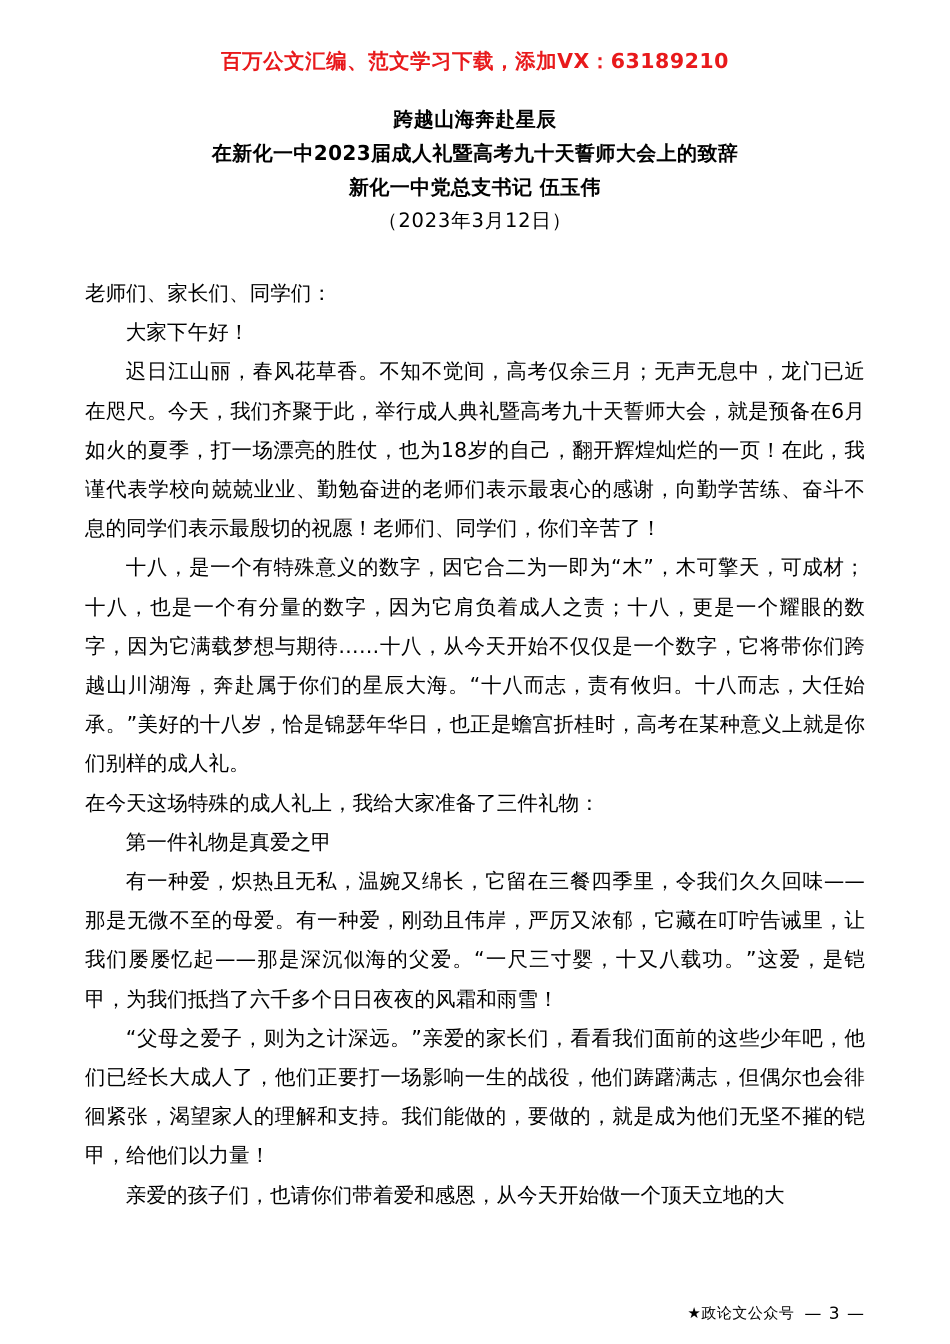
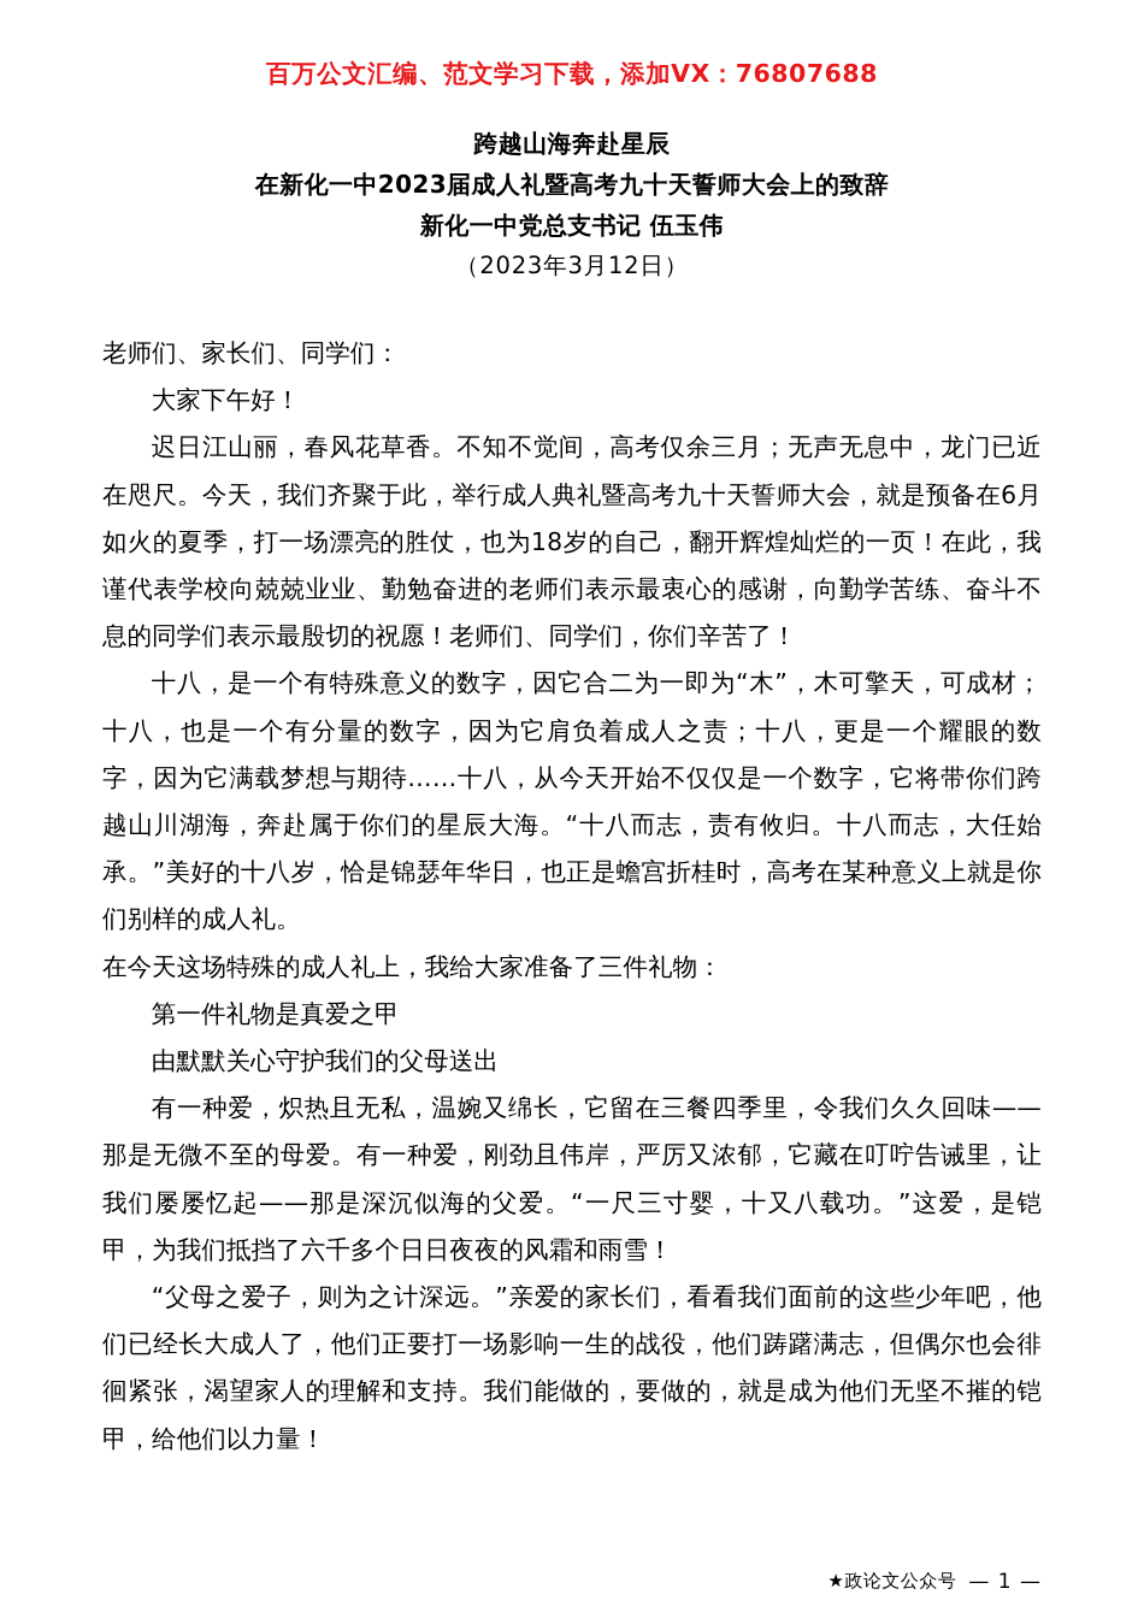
- 百万公文汇编、范文学习下载，添加VX：63189210
+ 百万公文汇编、范文学习下载，添加VX：76807688
  跨越山海奔赴星辰
  在新化一中2023届成人礼暨高考九十天誓师大会上的致辞
  新化一中党总支书记 伍玉伟
  （2023年3月12日）
  老师们、家长们、同学们：
  大家下午好！
  迟日江山丽，春风花草香。不知不觉间，高考仅余三月；无声无息中，龙门已近在咫尺。今天，我们齐聚于此，举行成人典礼暨高考九十天誓师大会，就是预备在6月如火的夏季，打一场漂亮的胜仗，也为18岁的自己，翻开辉煌灿烂的一页！在此，我谨代表学校向兢兢业业、勤勉奋进的老师们表示最衷心的感谢，向勤学苦练、奋斗不息的同学们表示最殷切的祝愿！老师们、同学们，你们辛苦了！
  十八，是一个有特殊意义的数字，因它合二为一即为“木”，木可擎天，可成材；十八，也是一个有分量的数字，因为它肩负着成人之责；十八，更是一个耀眼的数字，因为它满载梦想与期待……十八，从今天开始不仅仅是一个数字，它将带你们跨越山川湖海，奔赴属于你们的星辰大海。“十八而志，责有攸归。十八而志，大任始承。”美好的十八岁，恰是锦瑟年华日，也正是蟾宫折桂时，高考在某种意义上就是你们别样的成人礼。
  在今天这场特殊的成人礼上，我给大家准备了三件礼物：
  第一件礼物是真爱之甲
+ 由默默关心守护我们的父母送出
  有一种爱，炽热且无私，温婉又绵长，它留在三餐四季里，令我们久久回味——那是无微不至的母爱。有一种爱，刚劲且伟岸，严厉又浓郁，它藏在叮咛告诫里，让我们屡屡忆起——那是深沉似海的父爱。“一尺三寸婴，十又八载功。”这爱，是铠甲，为我们抵挡了六千多个日日夜夜的风霜和雨雪！
  “父母之爱子，则为之计深远。”亲爱的家长们，看看我们面前的这些少年吧，他们已经长大成人了，他们正要打一场影响一生的战役，他们踌躇满志，但偶尔也会徘徊紧张，渴望家人的理解和支持。我们能做的，要做的，就是成为他们无坚不摧的铠甲，给他们以力量！
- 亲爱的孩子们，也请你们带着爱和感恩，从今天开始做一个顶天立地的大
  ★政论文公众号
- — 3 —
+ — 1 —
